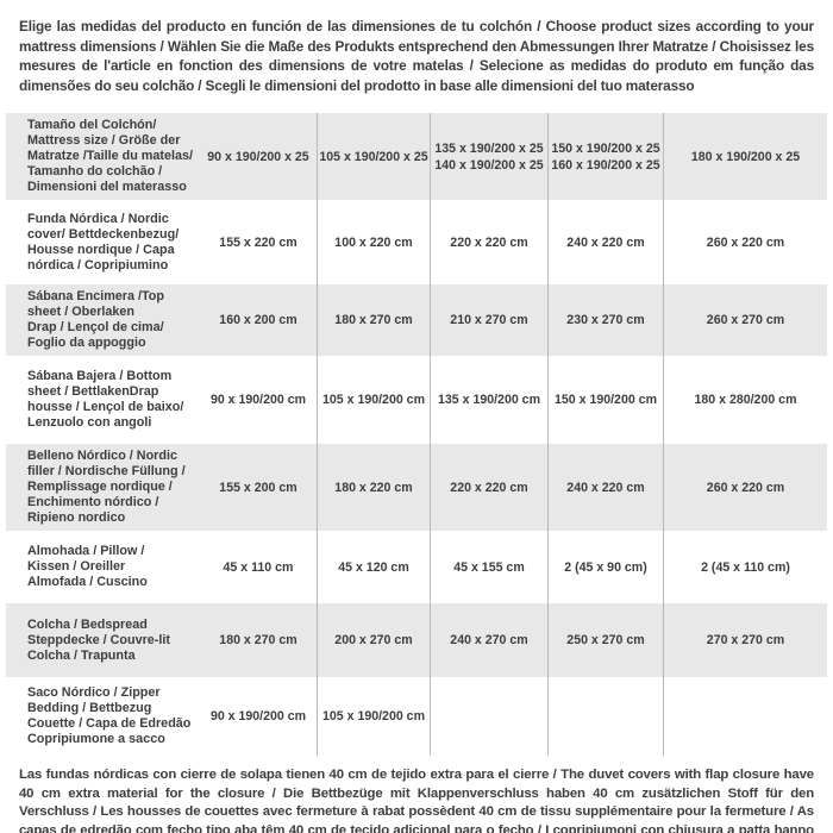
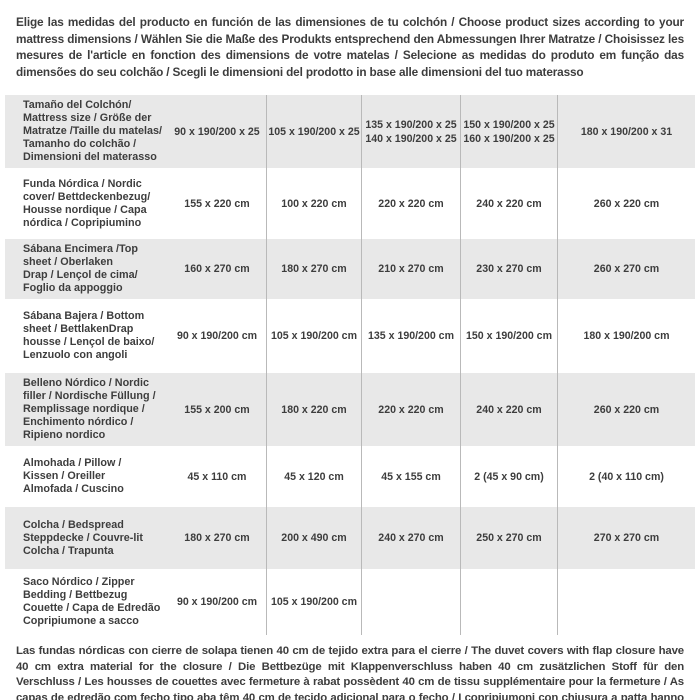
  Elige las medidas del producto en función de las dimensiones de tu colchón / Choose product sizes according to your mattress dimensions / Wählen Sie die Maße des Produkts entsprechend den Abmessungen Ihrer Matratze / Choisissez les mesures de l'article en fonction des dimensions de votre matelas / Selecione as medidas do produto em função das dimensões do seu colchão / Scegli le dimensioni del prodotto in base alle dimensioni del tuo materasso
  Tamaño del Colchón/
  Mattress size / Größe der
  Matratze /Taille du matelas/
  Tamanho do colchão /
  Dimensioni del materasso
  90 x 190/200 x 25
  105 x 190/200 x 25
  135 x 190/200 x 25
  140 x 190/200 x 25
  150 x 190/200 x 25
  160 x 190/200 x 25
- 180 x 190/200 x 25
+ 180 x 190/200 x 31
  Funda Nórdica / Nordic
  cover/ Bettdeckenbezug/
  Housse nordique / Capa
  nórdica / Copripiumino
  155 x 220 cm
  100 x 220 cm
  220 x 220 cm
  240 x 220 cm
  260 x 220 cm
  Sábana Encimera /Top
  sheet / Oberlaken
  Drap / Lençol de cima/
  Foglio da appoggio
- 160 x 200 cm
+ 160 x 270 cm
  180 x 270 cm
  210 x 270 cm
  230 x 270 cm
  260 x 270 cm
  Sábana Bajera / Bottom
  sheet / BettlakenDrap
  housse / Lençol de baixo/
  Lenzuolo con angoli
  90 x 190/200 cm
  105 x 190/200 cm
  135 x 190/200 cm
  150 x 190/200 cm
- 180 x 280/200 cm
+ 180 x 190/200 cm
  Belleno Nórdico / Nordic
  filler / Nordische Füllung /
  Remplissage nordique /
  Enchimento nórdico /
  Ripieno nordico
  155 x 200 cm
  180 x 220 cm
  220 x 220 cm
  240 x 220 cm
  260 x 220 cm
  Almohada / Pillow /
  Kissen / Oreiller
  Almofada / Cuscino
  45 x 110 cm
  45 x 120 cm
  45 x 155 cm
  2 (45 x 90 cm)
- 2 (45 x 110 cm)
+ 2 (40 x 110 cm)
  Colcha / Bedspread
  Steppdecke / Couvre-lit
  Colcha / Trapunta
  180 x 270 cm
- 200 x 270 cm
+ 200 x 490 cm
  240 x 270 cm
  250 x 270 cm
  270 x 270 cm
  Saco Nórdico / Zipper
  Bedding / Bettbezug
  Couette / Capa de Edredão
  Copripiumone a sacco
  90 x 190/200 cm
  105 x 190/200 cm
  Las fundas nórdicas con cierre de solapa tienen 40 cm de tejido extra para el cierre / The duvet covers with flap closure have 40 cm extra material for the closure / Die Bettbezüge mit Klappenverschluss haben 40 cm zusätzlichen Stoff für den Verschluss / Les housses de couettes avec fermeture à rabat possèdent 40 cm de tissu supplémentaire pour la fermeture / As capas de edredão com fecho tipo aba têm 40 cm de tecido adicional para o fecho / I copripiumoni con chiusura a patta hanno
